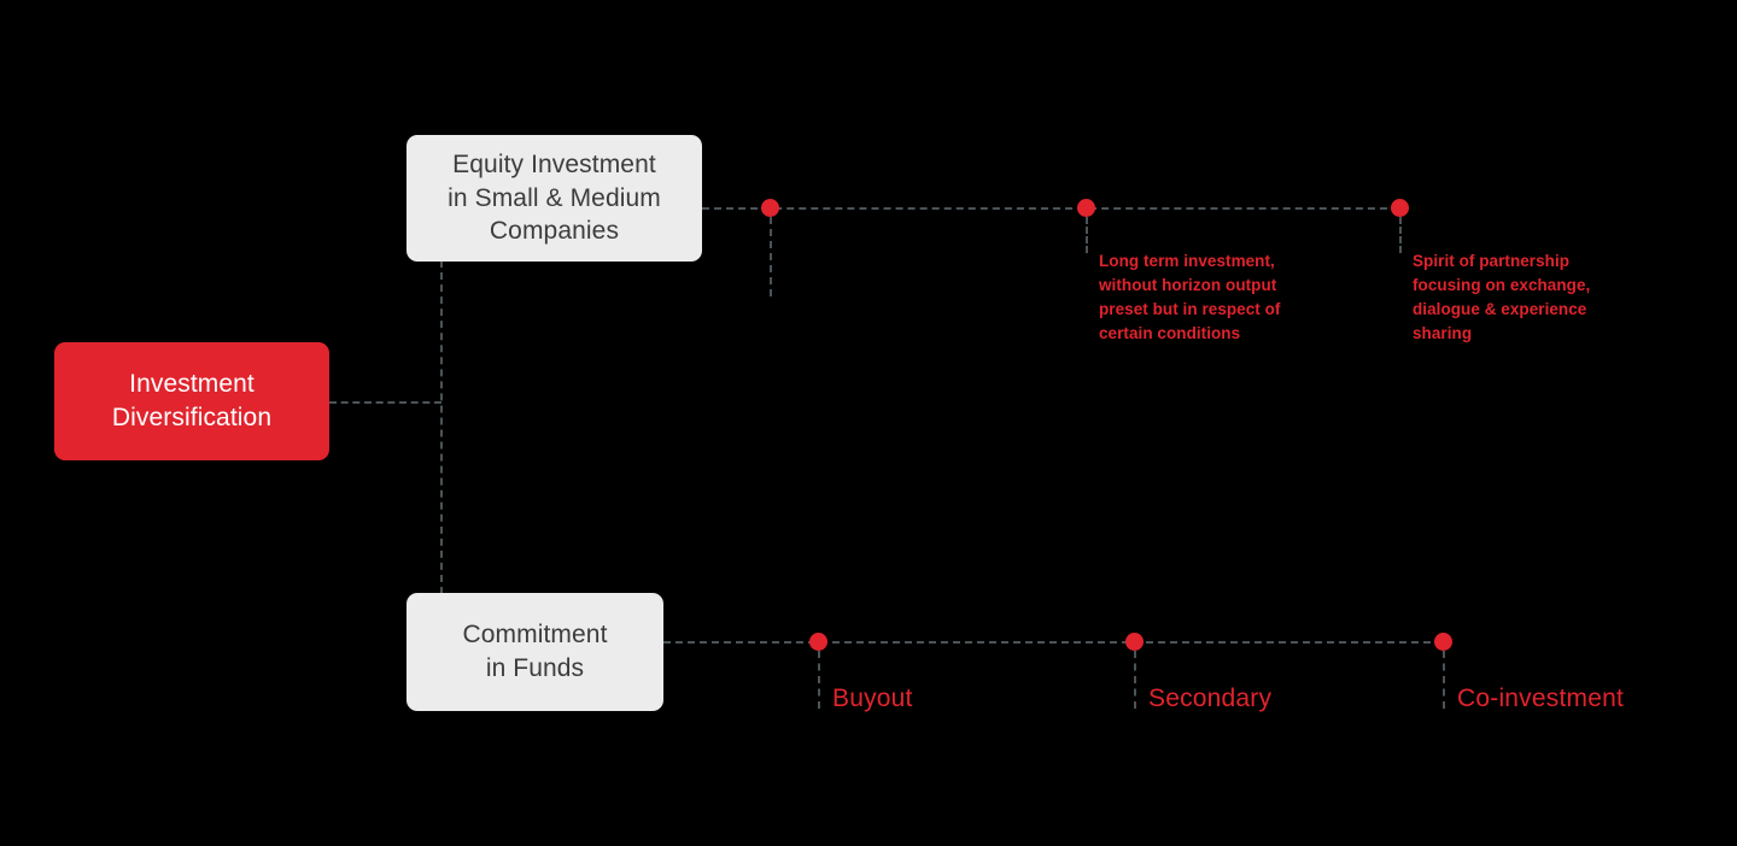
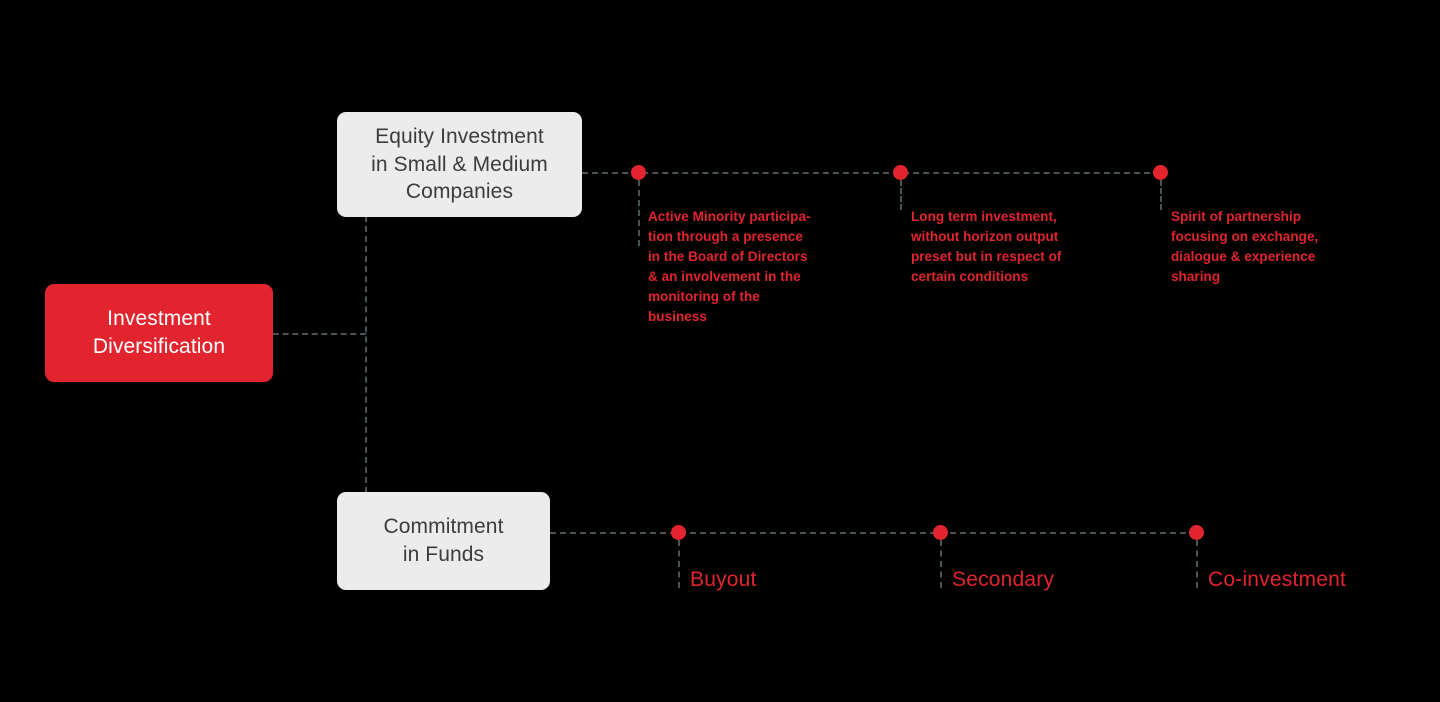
  Investment
  Diversification
  Equity Investment
  in Small & Medium
  Companies
  Commitment
  in Funds
+ Active Minority participa-
+ tion through a presence
+ in the Board of Directors
+ & an involvement in the
+ monitoring of the
+ business
  Long term investment,
  without horizon output
  preset but in respect of
  certain conditions
  Spirit of partnership
  focusing on exchange,
  dialogue & experience
  sharing
  Buyout
  Secondary
  Co-investment
